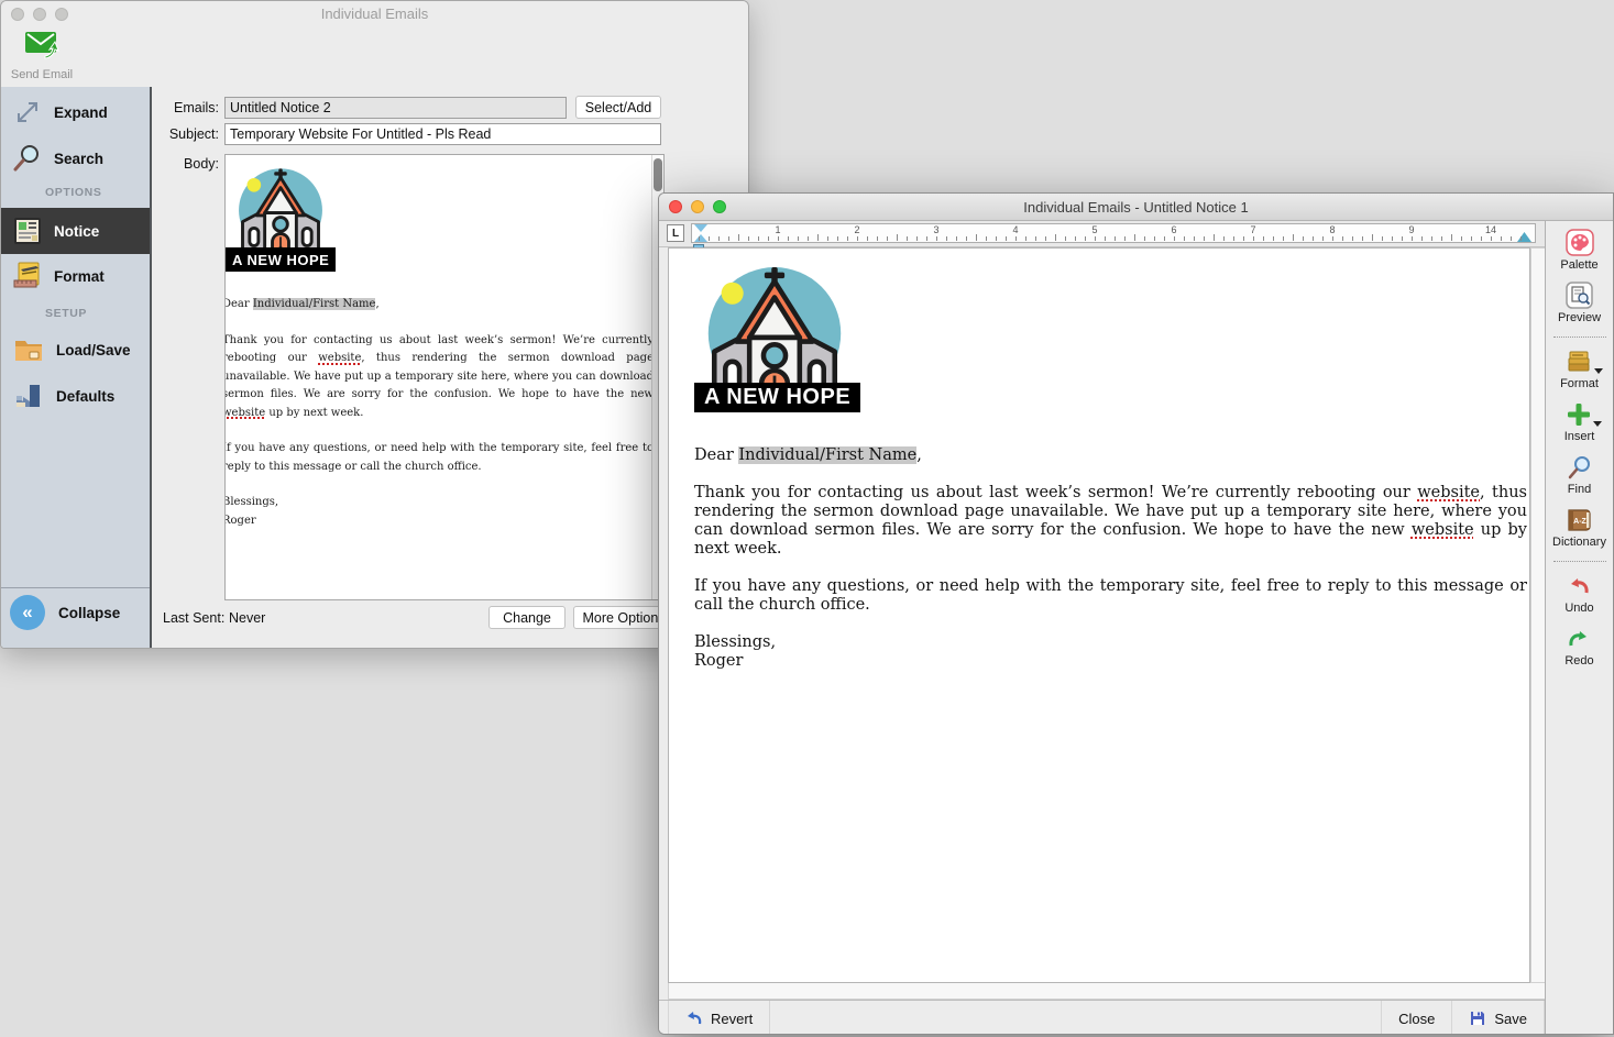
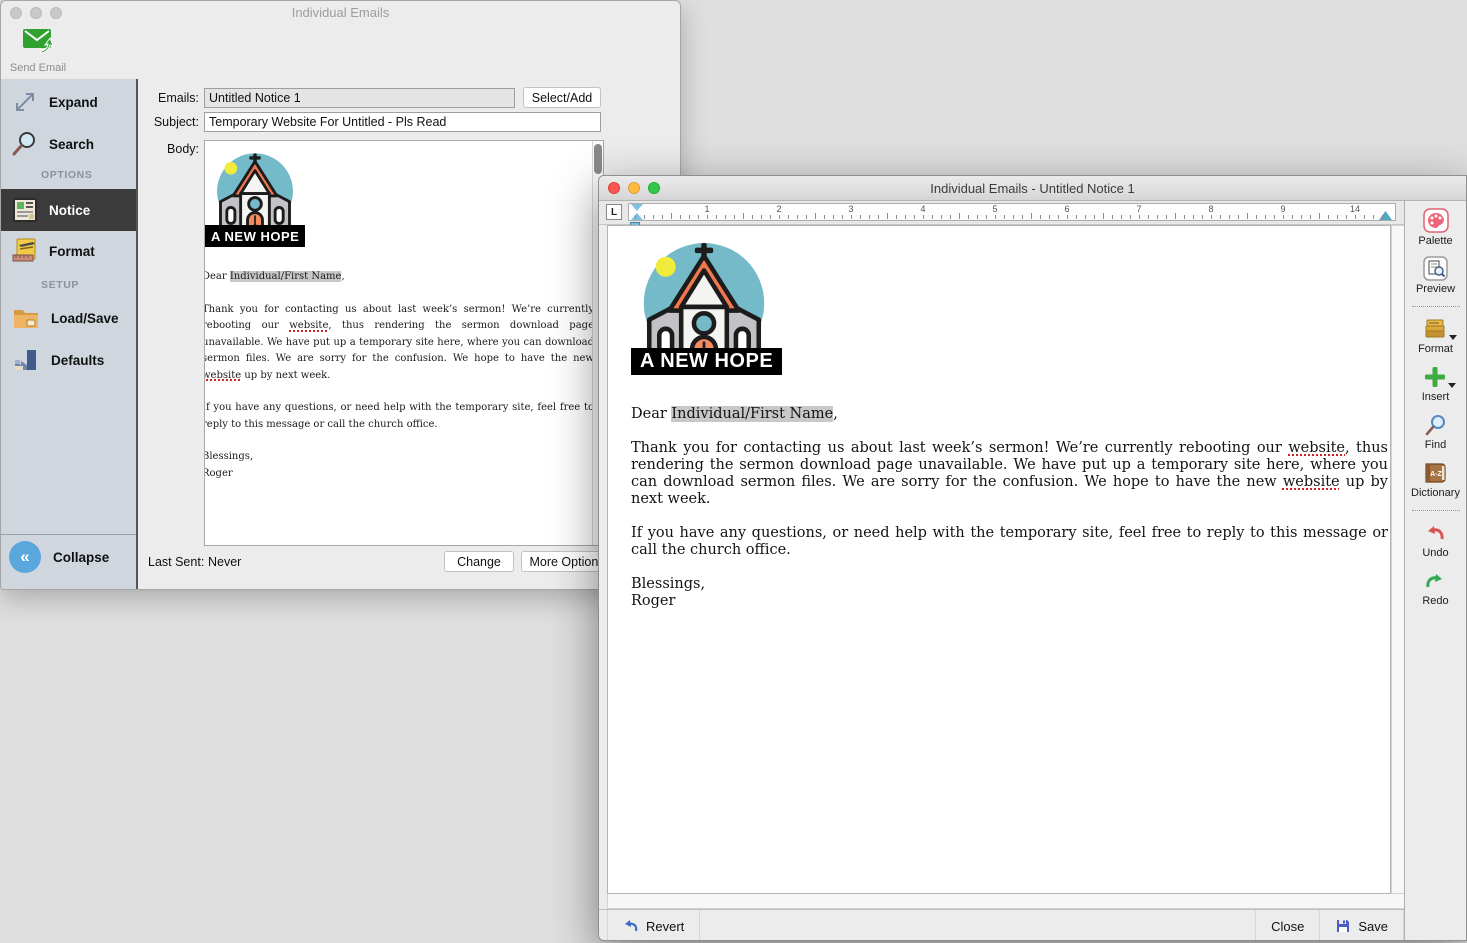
  Individual Emails
  Send Email
  Expand
  Search
  OPTIONS
  Notice
  Format
  SETUP
  Load/Save
  Defaults
  «
  Collapse
  Emails:
- Untitled Notice 2
+ Untitled Notice 1
  Select/Add
  Subject:
  Temporary Website For Untitled - Pls Read
  Body:
  A NEW HOPE
  Dear Individual/First Name,
  Thank you for contacting us about last week’s sermon! We’re currentl rebooting our website, thus rendering the sermon download pag unavailable. We have put up a temporary site here, where you can download sermon files. We are sorry for the confusion. We hope to have the new website up by next week.
  f you have any questions, or need help with the temporary site, feel free to reply to this message or call the church office.
  Blessings,
  Roger
  Last Sent:
  Never
  Change
  More Option
  Individual Emails - Untitled Notice 1
  L
  1
  2
  3
  4
  5
  6
  7
  8
  9
  14
  A NEW HOPE
  Dear Individual/First Name,
  Thank you for contacting us about last week’s sermon! We’re currently rebooting our website, thus rendering the sermon download page unavailable. We have put up a temporary site here, where you can download sermon files. We are sorry for the confusion. We hope to have the new website up by next week.
  If you have any questions, or need help with the temporary site, feel free to reply to this message or call the church office.
  Blessings,
  Roger
  Palette
  Preview
  Format
  Insert
  Find
  Dictionary
  Undo
  Redo
  Revert
  Close
  Save
